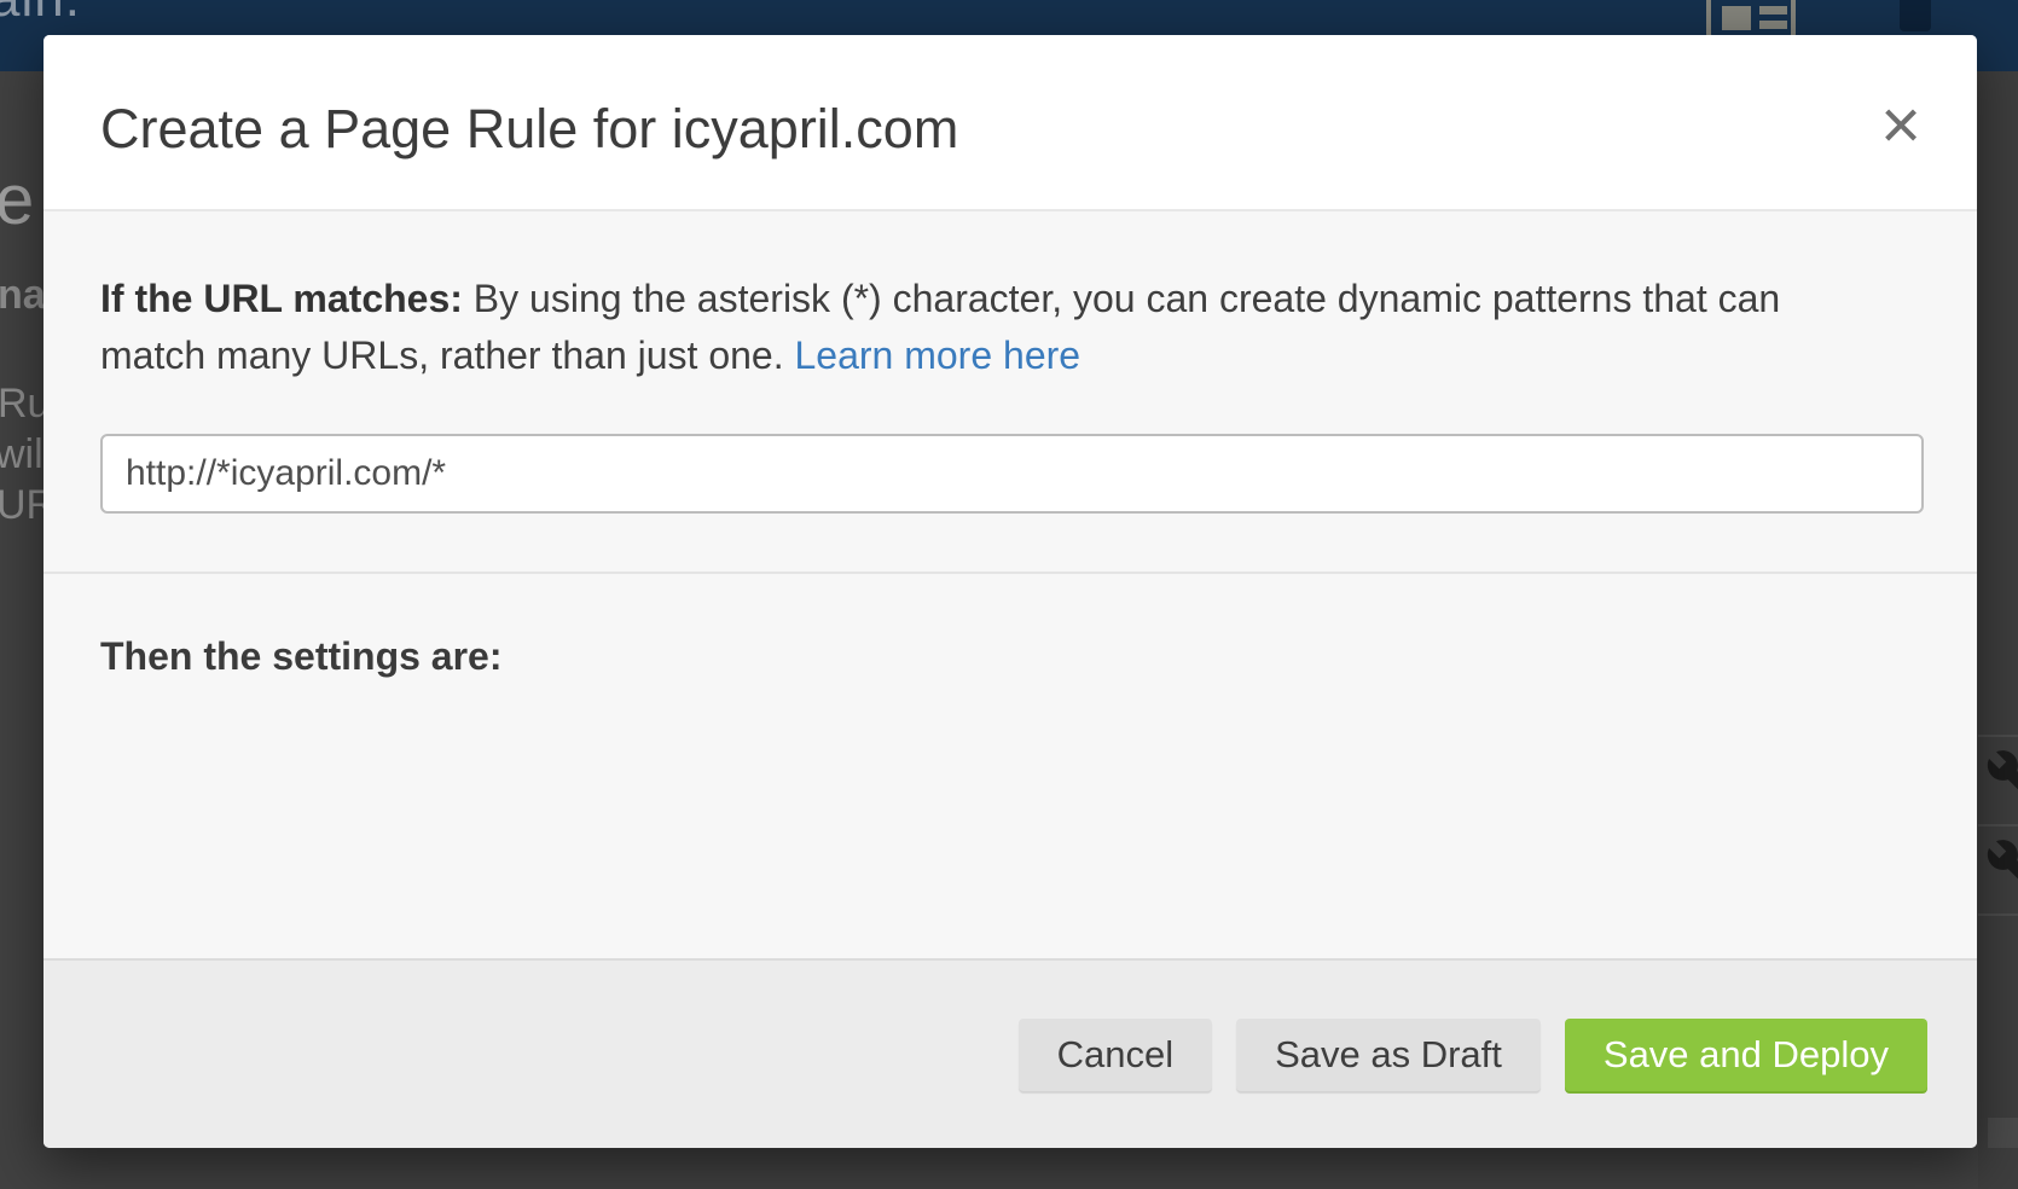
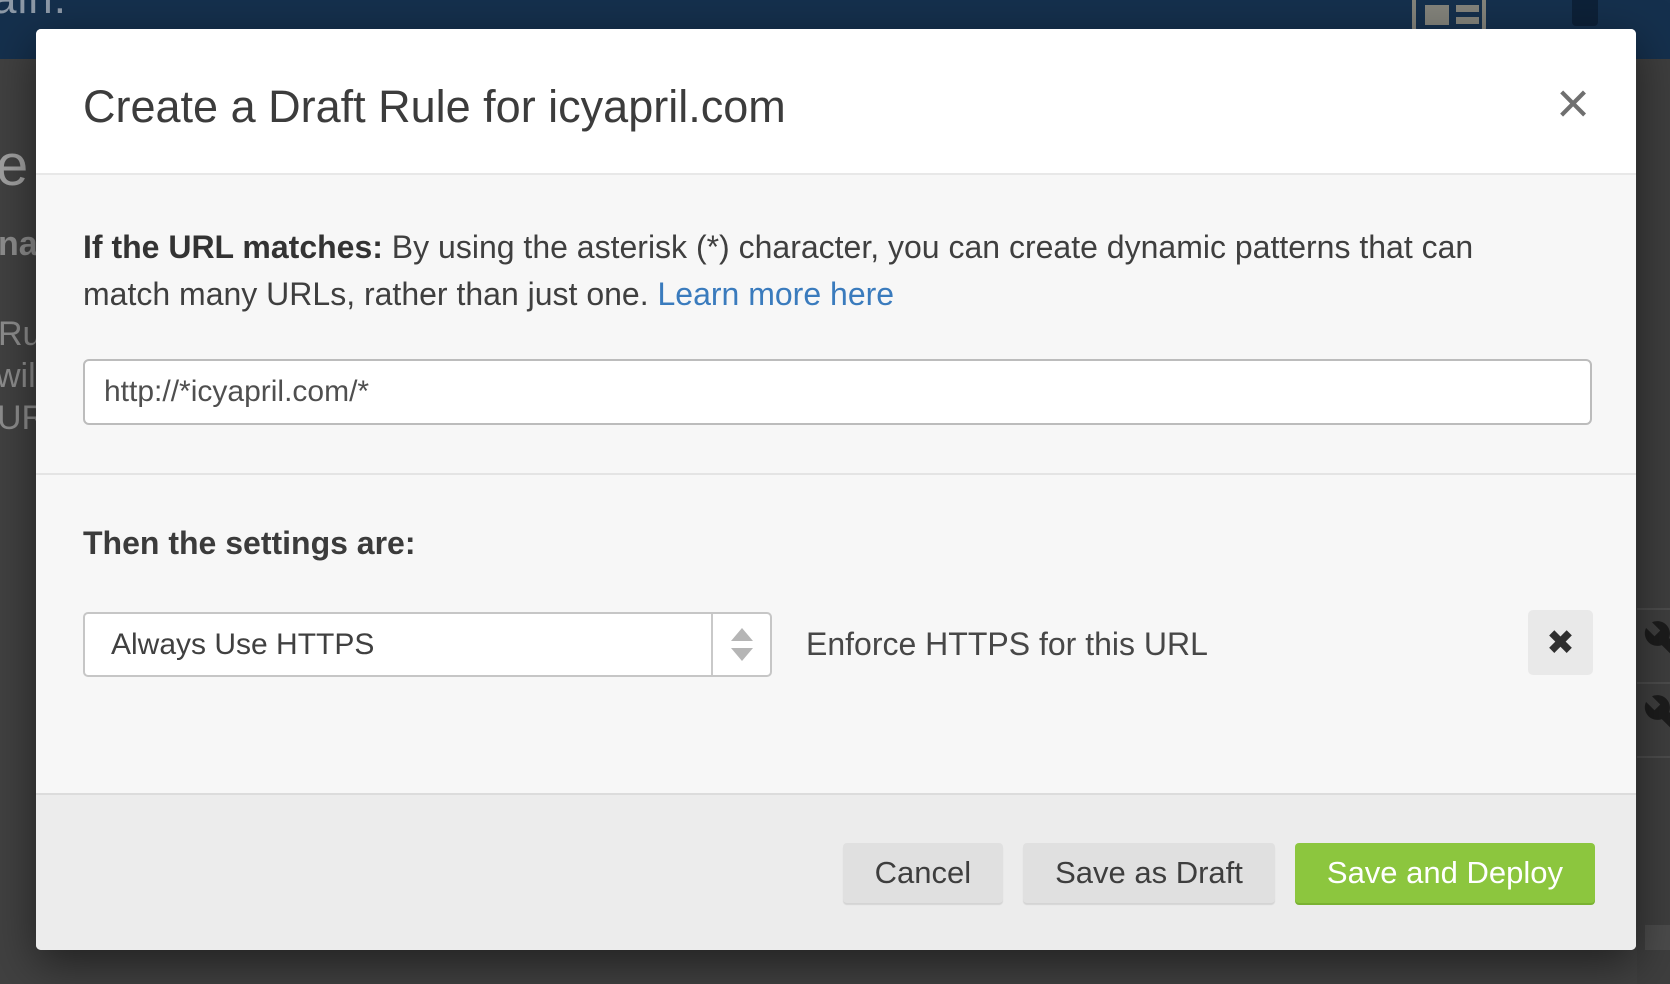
  e
  Ru
  wil
  UR
- Create a Page Rule for icyapril.com
+ Create a Draft Rule for icyapril.com
  ×
  If the URL matches: By using the asterisk (*) character, you can create dynamic patterns that can match many URLs, rather than just one. Learn more here
  http://*icyapril.com/*
  Then the settings are:
+ Always Use HTTPS
+ Enforce HTTPS for this URL
+ ✖
  Cancel
  Save as Draft
  Save and Deploy
